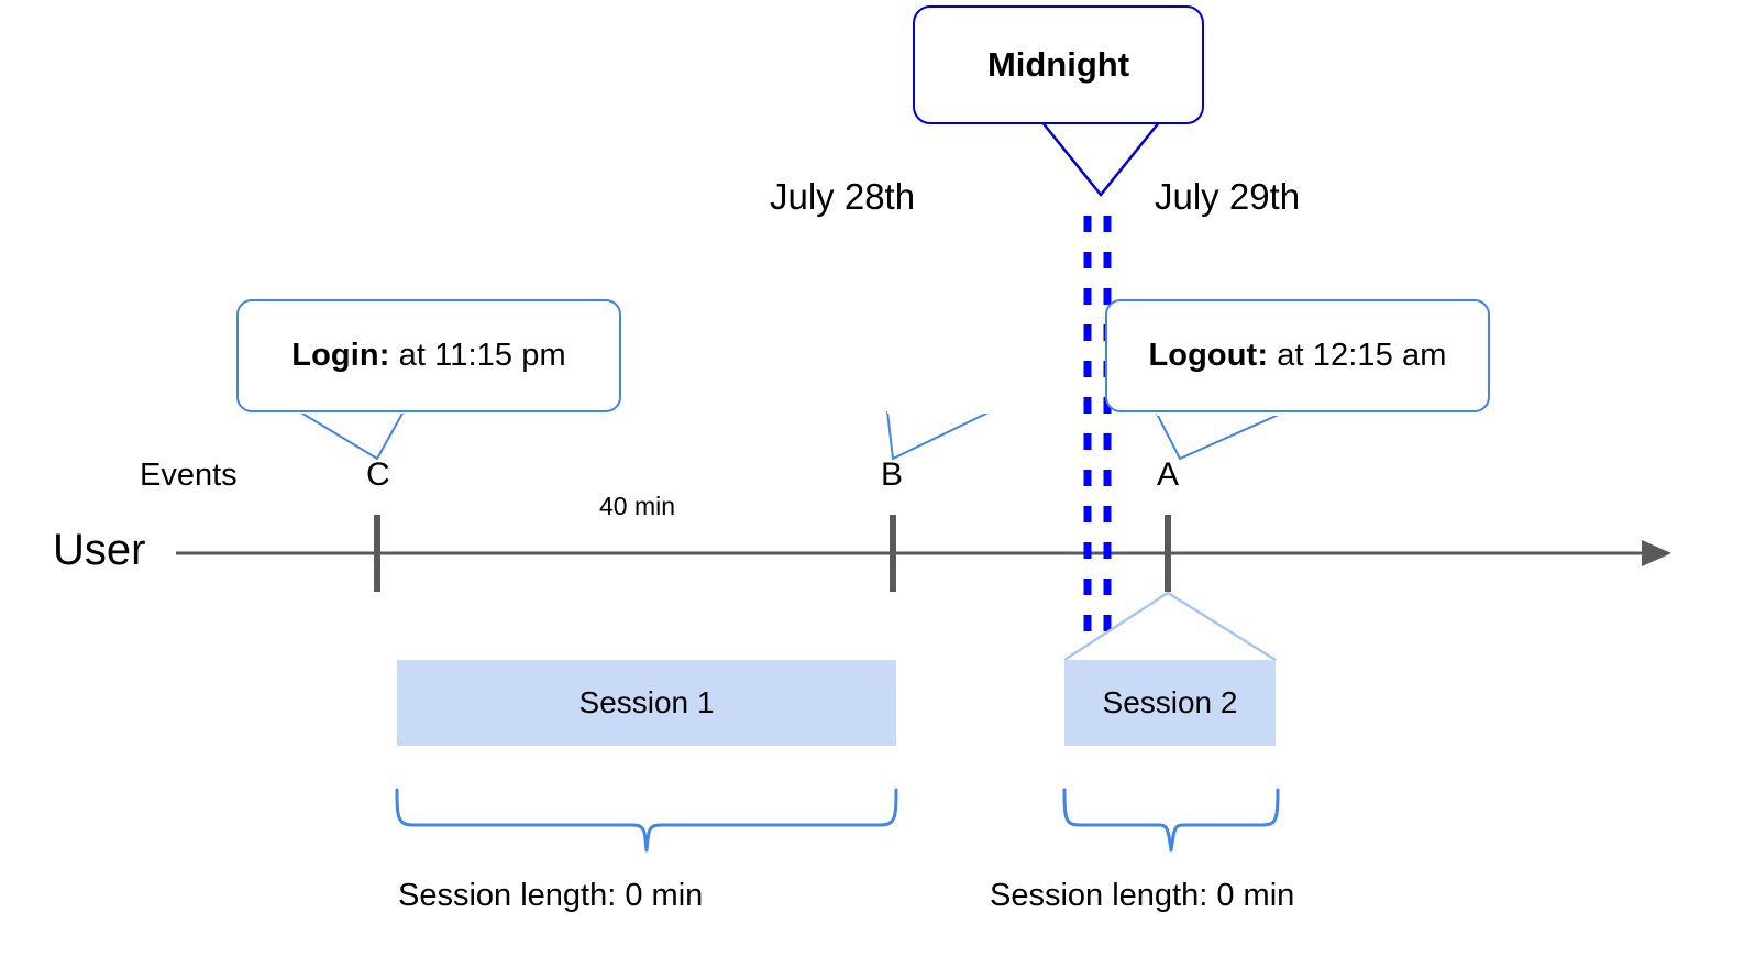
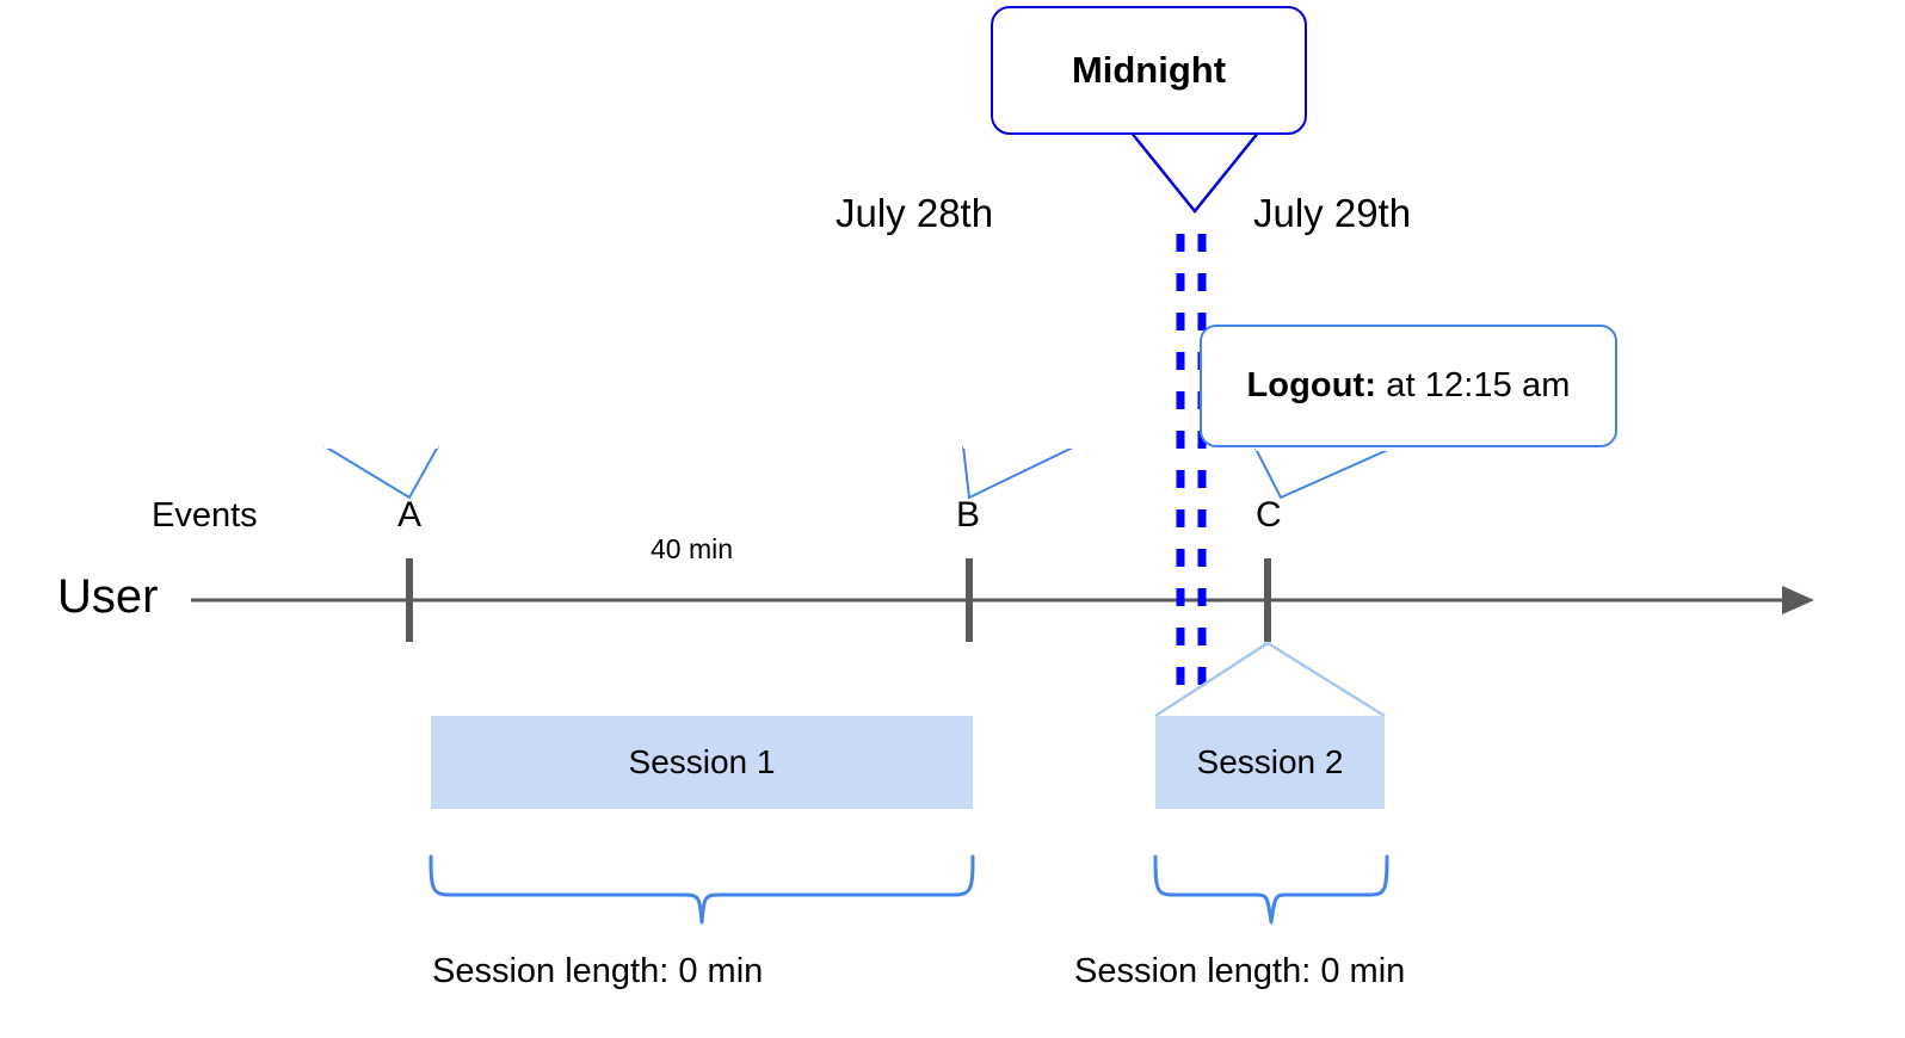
  Midnight
  July 28th
  July 29th
- Login: at 11:15 pm
  Logout: at 12:15 am
  Events
  User
- C
+ A
  B
- A
+ C
  40 min
  Session 1
  Session 2
  Session length: 0 min
  Session length: 0 min
